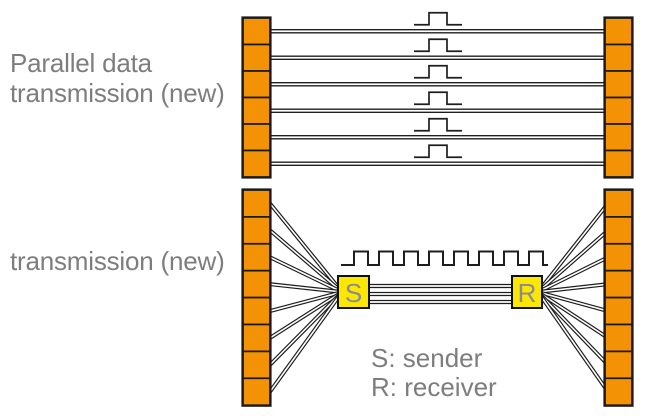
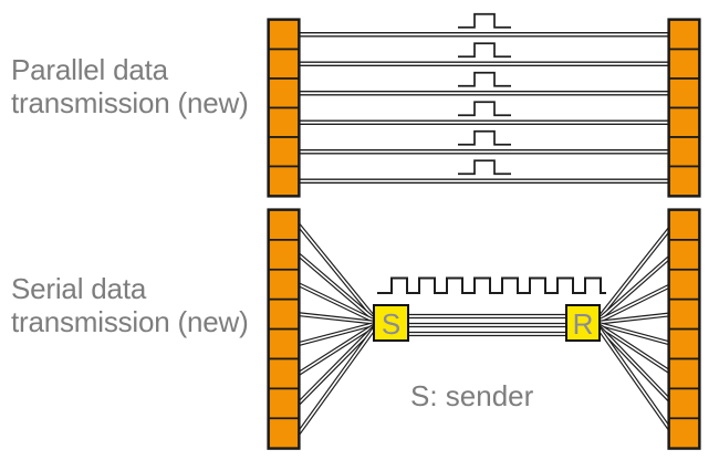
  S
  R
  Parallel data
  transmission (new)
+ Serial data
  transmission (new)
  S: sender
- R: receiver
